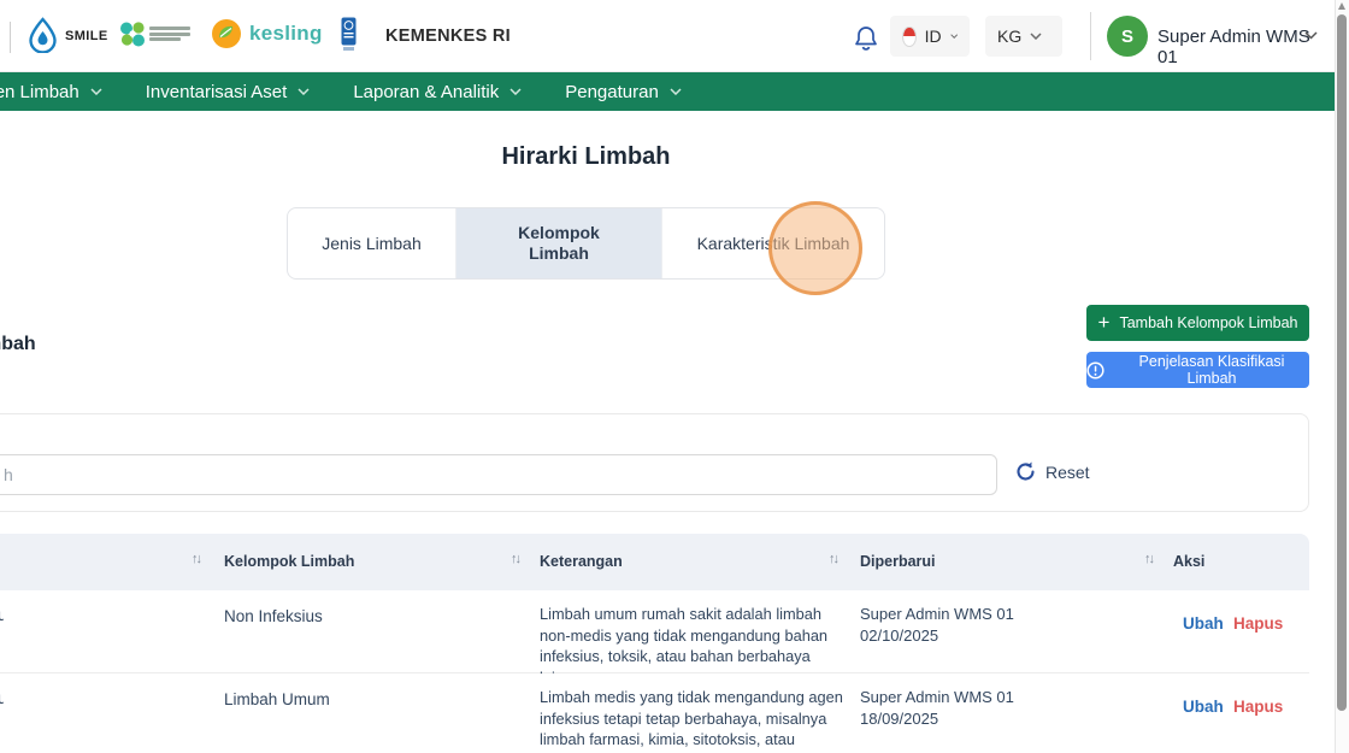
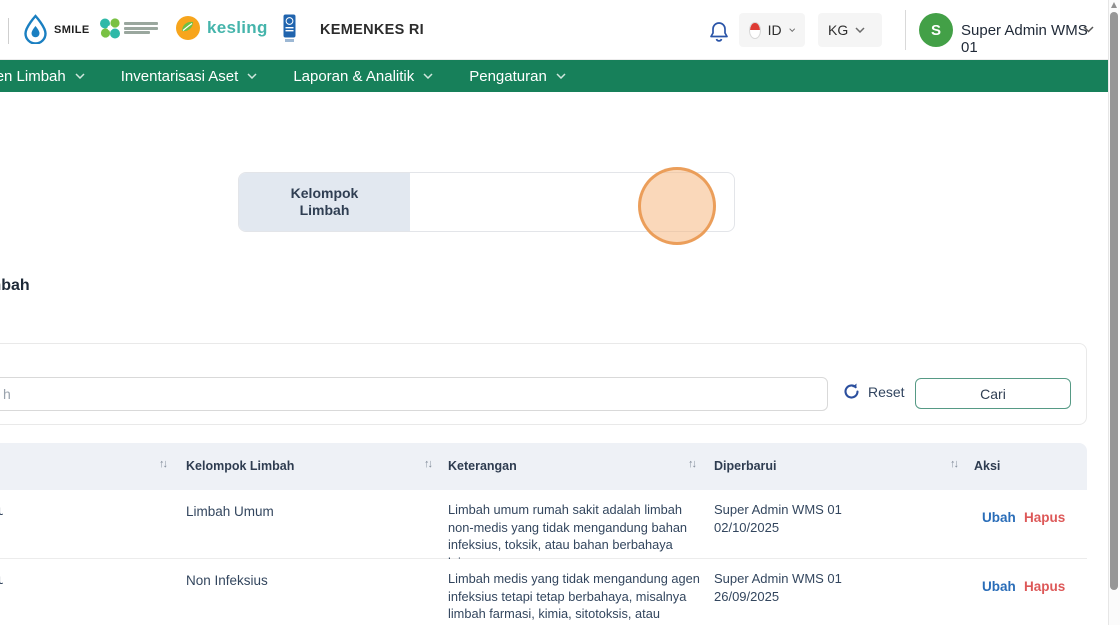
  SMILE
  kesling
  KEMENKES RI
  ID
  KG
  S
  Super Admin WMS 01
  Inventarisasi Aset
  Laporan & Analitik
  Pengaturan
- Hirarki Limbah
- Jenis Limbah
  Kelompok Limbah
- Karakteristik Limbah
- +
- Tambah Kelompok Limbah
- Penjelasan Klasifikasi Limbah
  h
  Reset
+ Cari
  ↑↓
  Kelompok Limbah
  ↑↓
  Keterangan
  ↑↓
  Diperbarui
  ↑↓
  Aksi
  u
- Non Infeksius
+ Limbah Umum
  Limbah umum rumah sakit adalah limbah non-medis yang tidak mengandung bahan infeksius, toksik, atau bahan berbahaya
  Super Admin WMS 01
  02/10/2025
  Ubah
  Hapus
  u
- Limbah Umum
+ Non Infeksius
  Limbah medis yang tidak mengandung agen infeksius tetapi tetap berbahaya, misalnya limbah farmasi, kimia, sitotoksis, atau
  Super Admin WMS 01
- 18/09/2025
+ 26/09/2025
  Ubah
  Hapus
